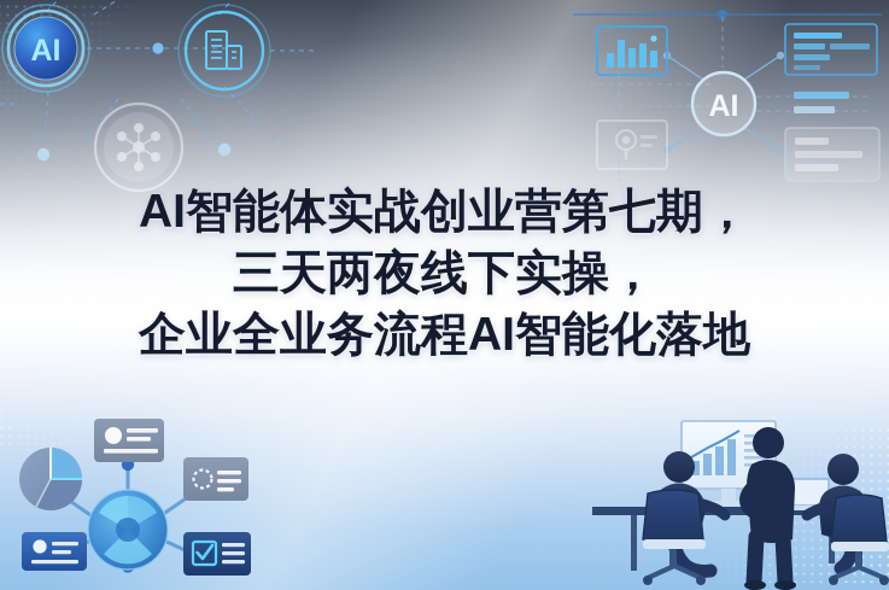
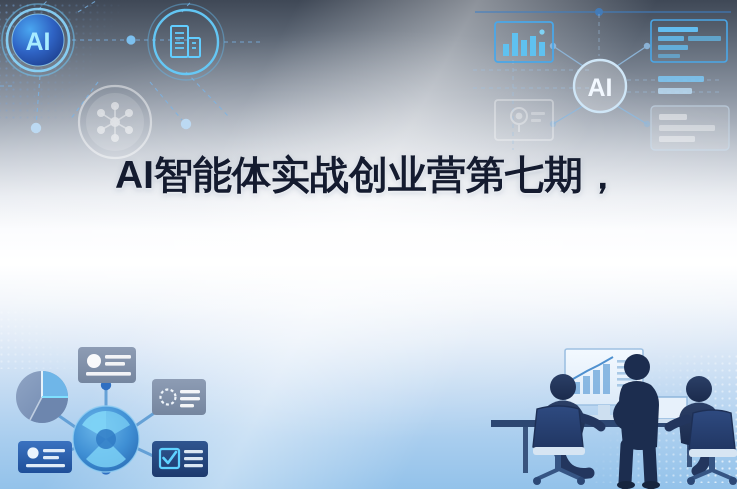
  AI
  AI
  AI智能体实战创业营第七期，
- 三天两夜线下实操，
- 企业全业务流程AI智能化落地
